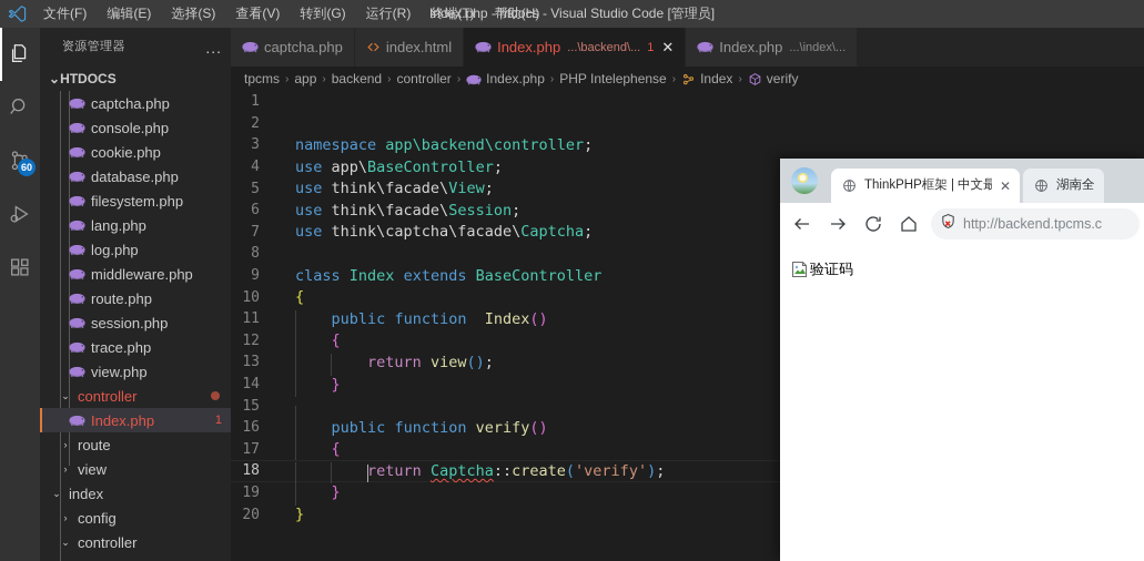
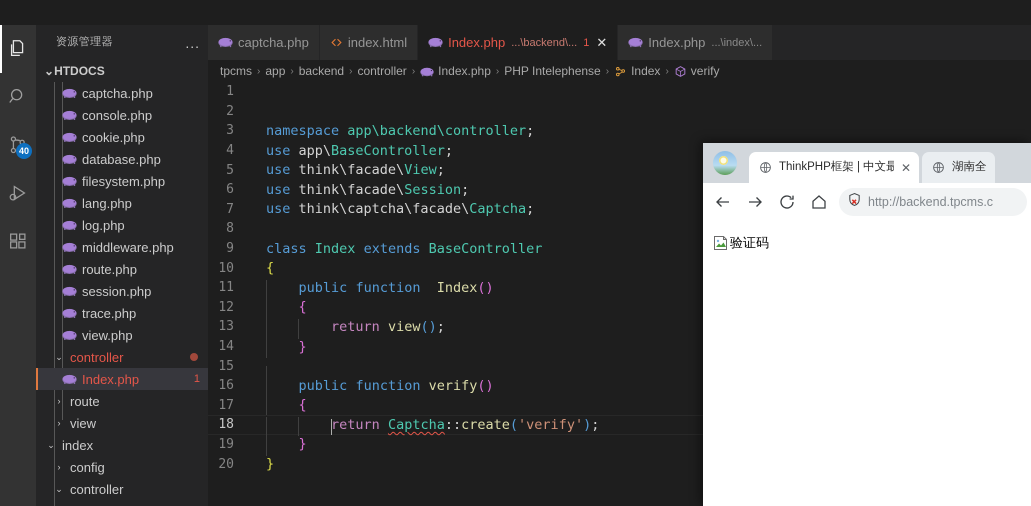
- 文件(F)
- 编辑(E)
- 选择(S)
- 查看(V)
- 转到(G)
- 运行(R)
- 终端(T)
- 帮助(H)
- Index.php - htdocs - Visual Studio Code [管理员]
- 60
+ 40
  资源管理器
  ...
  ⌄
  HTDOCS
  captcha.php
  console.php
  cookie.php
  database.php
  filesystem.php
  lang.php
  log.php
  middleware.php
  route.php
  session.php
  trace.php
  view.php
  ⌄
  controller
  Index.php
  1
  ›
  route
  ›
  view
  ⌄
  index
  ›
  config
  ⌄
  controller
  captcha.php
  index.html
  Index.php
  ...\backend\...
  1
  ✕
  Index.php
  ...\index\...
  tpcms
  ›
  app
  ›
  backend
  ›
  controller
  ›
  Index.php
  ›
  PHP Intelephense
  ›
  Index
  ›
  verify
  1
  2
  3
  namespace app\backend\controller;
  4
  use app\BaseController;
  5
  use think\facade\View;
  6
  use think\facade\Session;
  7
  use think\captcha\facade\Captcha;
  8
  9
  class Index extends BaseController
  10
  {
  11
  public function Index()
  12
  {
  13
  return view();
  14
  }
  15
  16
  public function verify()
  17
  {
  18
  return Captcha::create('verify');
  19
  }
  20
  }
  ThinkPHP框架 | 中文最
  ✕
  湖南全
  http://backend.tpcms.c
  验证码
